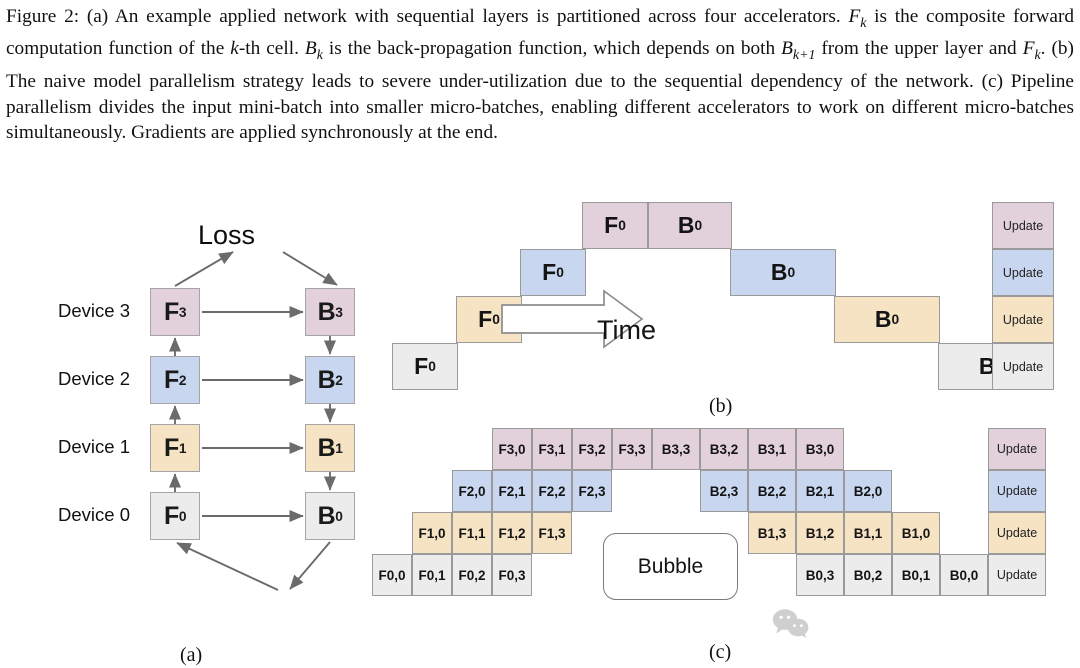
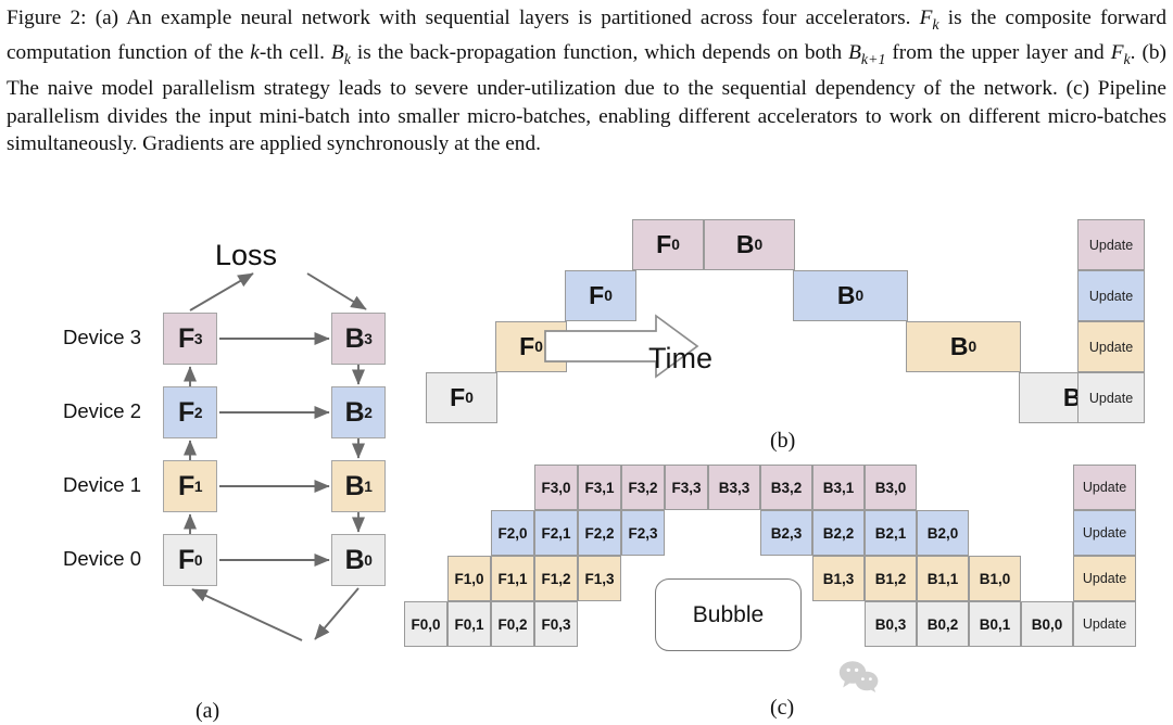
- Figure 2: (a) An example applied network with sequential layers is partitioned across four accelerators. Fk is the composite forward computation function of the k-th cell. Bk is the back-propagation function, which depends on both Bk+1 from the upper layer and Fk. (b) The naive model parallelism strategy leads to severe under-utilization due to the sequential dependency of the network. (c) Pipeline parallelism divides the input mini-batch into smaller micro-batches, enabling different accelerators to work on different micro-batches simultaneously. Gradients are applied synchronously at the end.
+ Figure 2: (a) An example neural network with sequential layers is partitioned across four accelerators. Fk is the composite forward computation function of the k-th cell. Bk is the back-propagation function, which depends on both Bk+1 from the upper layer and Fk. (b) The naive model parallelism strategy leads to severe under-utilization due to the sequential dependency of the network. (c) Pipeline parallelism divides the input mini-batch into smaller micro-batches, enabling different accelerators to work on different micro-batches simultaneously. Gradients are applied synchronously at the end.
  Loss
  Device 3
  Device 2
  Device 1
  Device 0
  F
  3
  F
  2
  F
  1
  F
  0
  B
  3
  B
  2
  B
  1
  B
  0
  (a)
  F
  0
  B
  0
  F
  0
  B
  0
  F
  0
  B
  0
  F
  0
  B
  Update
  Update
  Update
  Update
  (b)
  Time
  F3,0
  F3,1
  F3,2
  F3,3
  B3,3
  B3,2
  B3,1
  B3,0
  F2,0
  F2,1
  F2,2
  F2,3
  B2,3
  B2,2
  B2,1
  B2,0
  F1,0
  F1,1
  F1,2
  F1,3
  B1,3
  B1,2
  B1,1
  B1,0
  F0,0
  F0,1
  F0,2
  F0,3
  B0,3
  B0,2
  B0,1
  B0,0
  Update
  Update
  Update
  Update
  (c)
  Bubble
